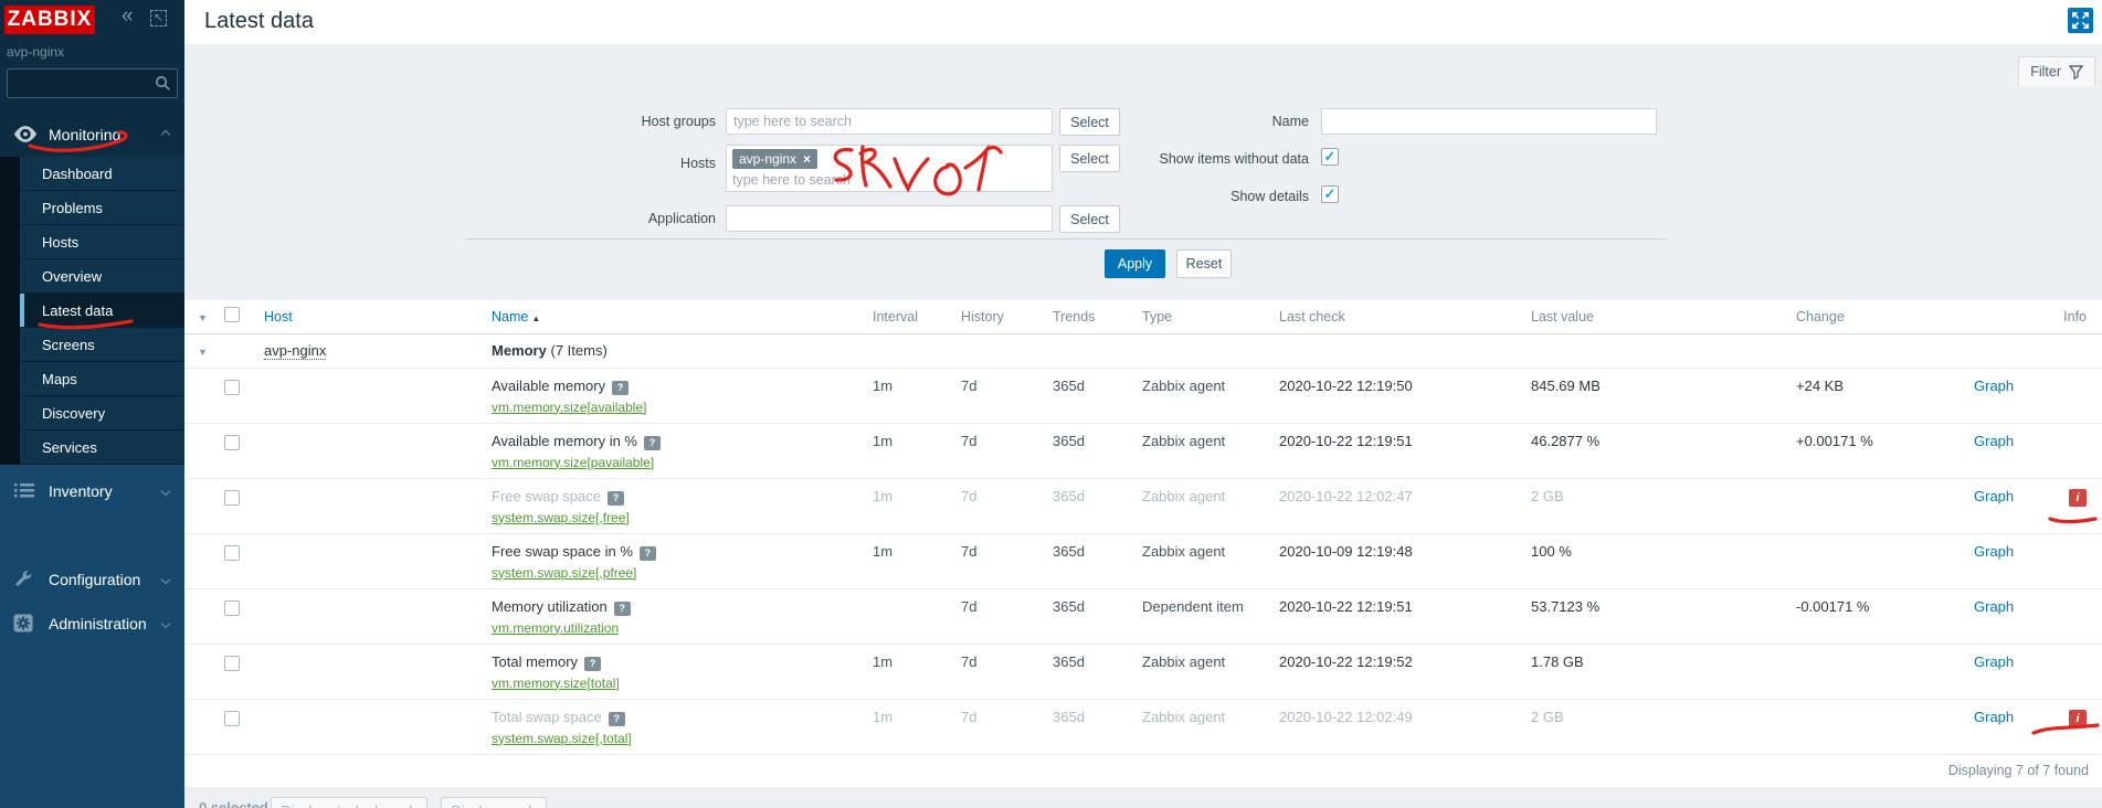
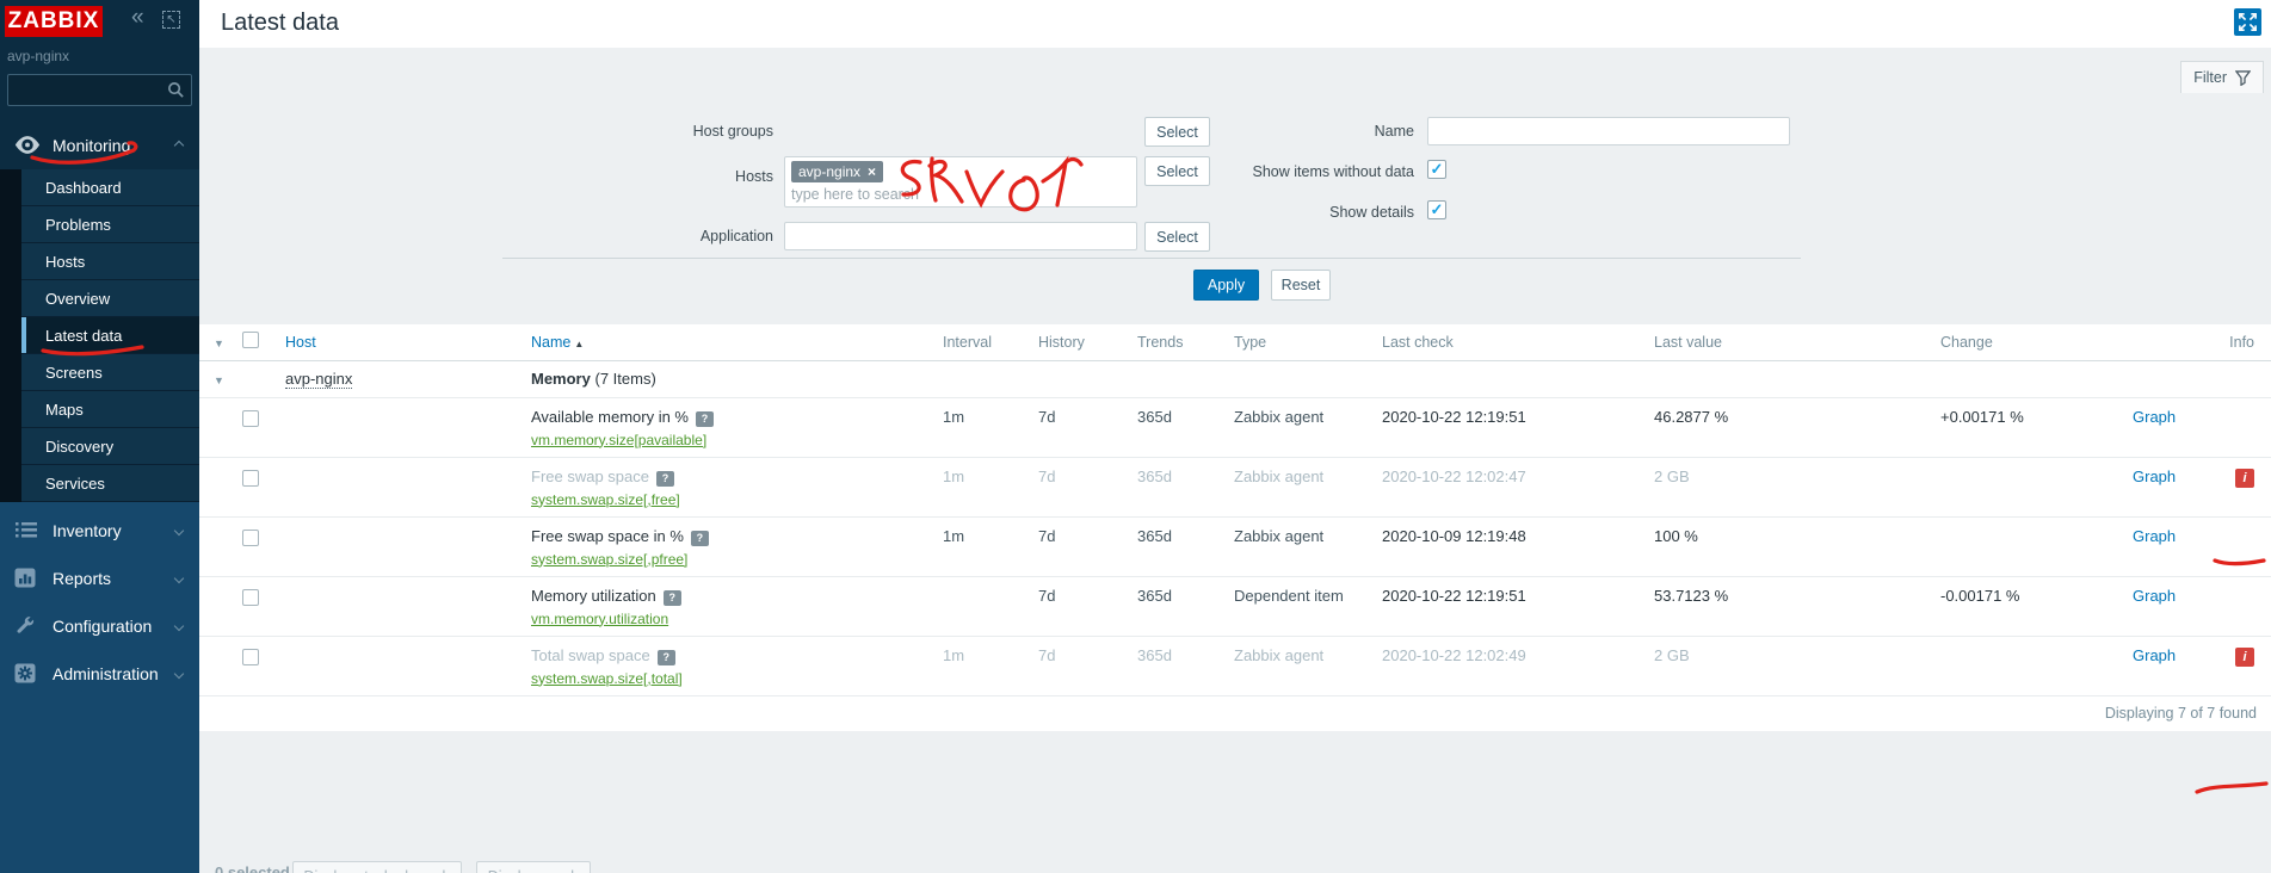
  ZABBIX
  «
  ↖
  avp-nginx
  Monitoring
  Dashboard
  Problems
  Hosts
  Overview
  Latest data
  Screens
  Maps
  Discovery
  Services
  Inventory
+ Reports
  Configuration
  Administration
  Latest data
  Filter
  Host groups
- type here to search
  Select
  Hosts
  avp-nginx
  ×
  type here to sear
  Select
  Application
  Select
  Name
  Show items without data
  Show details
  Apply
  Reset
  ▼		Host	Name ▲	Interval	History	Trends	Type	Last check	Last value	Change		Info
  ▼		avp-nginx	Memory (7 Items)
- 			Available memory ?vm.memory.size[available]	1m	7d	365d	Zabbix agent	2020-10-22 12:19:50	845.69 MB	+24 KB	Graph
  			Available memory in % ?vm.memory.size[pavailable]	1m	7d	365d	Zabbix agent	2020-10-22 12:19:51	46.2877 %	+0.00171 %	Graph
  			Free swap space ?system.swap.size[,free]	1m	7d	365d	Zabbix agent	2020-10-22 12:02:47	2 GB		Graph	i
  			Free swap space in % ?system.swap.size[,pfree]	1m	7d	365d	Zabbix agent	2020-10-09 12:19:48	100 %		Graph
  			Memory utilization ?vm.memory.utilization		7d	365d	Dependent item	2020-10-22 12:19:51	53.7123 %	-0.00171 %	Graph
- 			Total memory ?vm.memory.size[total]	1m	7d	365d	Zabbix agent	2020-10-22 12:19:52	1.78 GB		Graph
  			Total swap space ?system.swap.size[,total]	1m	7d	365d	Zabbix agent	2020-10-22 12:02:49	2 GB		Graph	i
  Displaying 7 of 7 found
